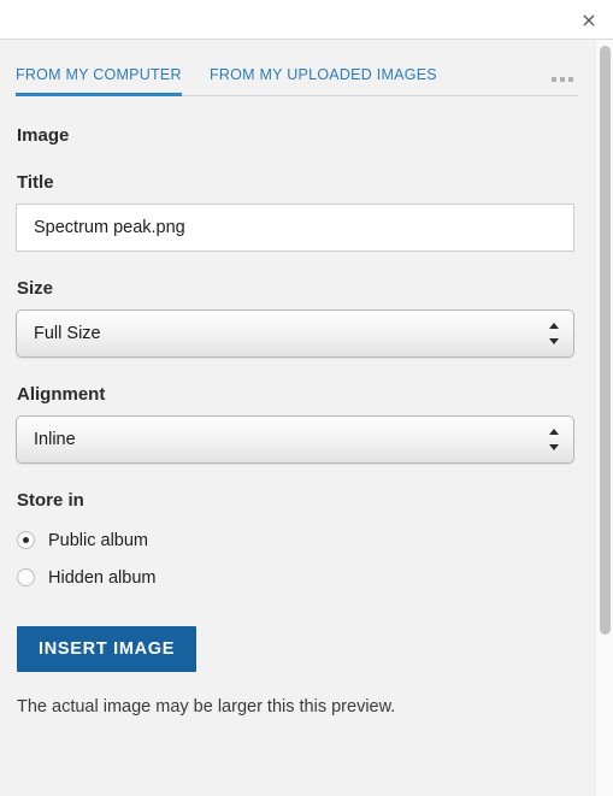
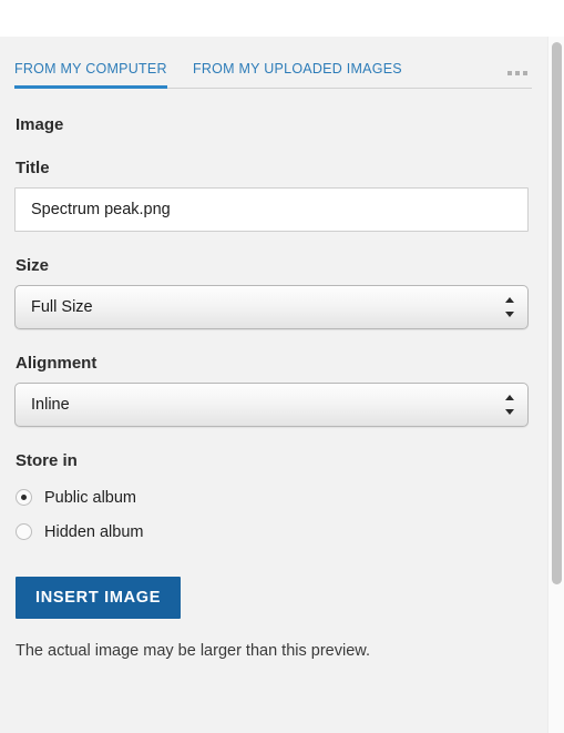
- ×
  FROM MY COMPUTER
  FROM MY UPLOADED IMAGES
  Image
  Title
  Spectrum peak.png
  Size
  Full Size
  Alignment
  Inline
  Store in
  Public album
  Hidden album
  INSERT IMAGE
- The actual image may be larger this this preview.
+ The actual image may be larger than this preview.
